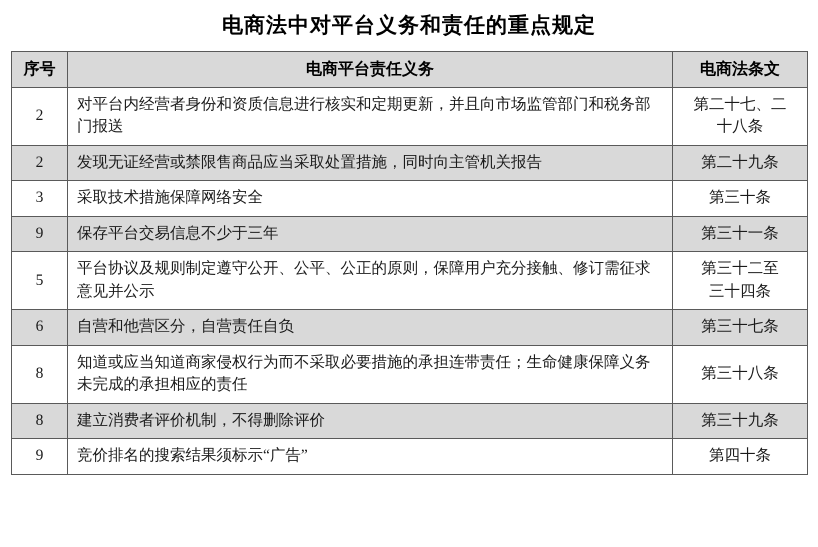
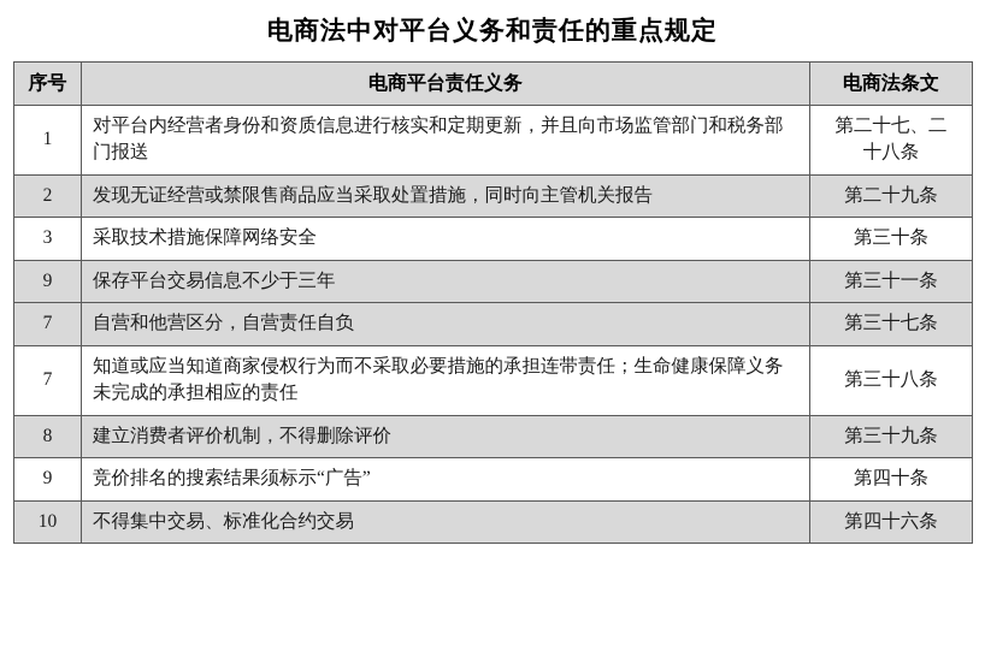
  电商法中对平台义务和责任的重点规定
  序号	电商平台责任义务	电商法条文
- 2	对平台内经营者身份和资质信息进行核实和定期更新，并且向市场监管部门和税务部门报送	第二十七、二 十八条
+ 1	对平台内经营者身份和资质信息进行核实和定期更新，并且向市场监管部门和税务部门报送	第二十七、二 十八条
  2	发现无证经营或禁限售商品应当采取处置措施，同时向主管机关报告	第二十九条
  3	采取技术措施保障网络安全	第三十条
  9	保存平台交易信息不少于三年	第三十一条
- 5	平台协议及规则制定遵守公开、公平、公正的原则，保障用户充分接触、修订需征求意见并公示	第三十二至 三十四条
- 6	自营和他营区分，自营责任自负	第三十七条
+ 7	自营和他营区分，自营责任自负	第三十七条
- 8	知道或应当知道商家侵权行为而不采取必要措施的承担连带责任；生命健康保障义务未完成的承担相应的责任	第三十八条
+ 7	知道或应当知道商家侵权行为而不采取必要措施的承担连带责任；生命健康保障义务未完成的承担相应的责任	第三十八条
  8	建立消费者评价机制，不得删除评价	第三十九条
  9	竞价排名的搜索结果须标示“广告”	第四十条
+ 10	不得集中交易、标准化合约交易	第四十六条
